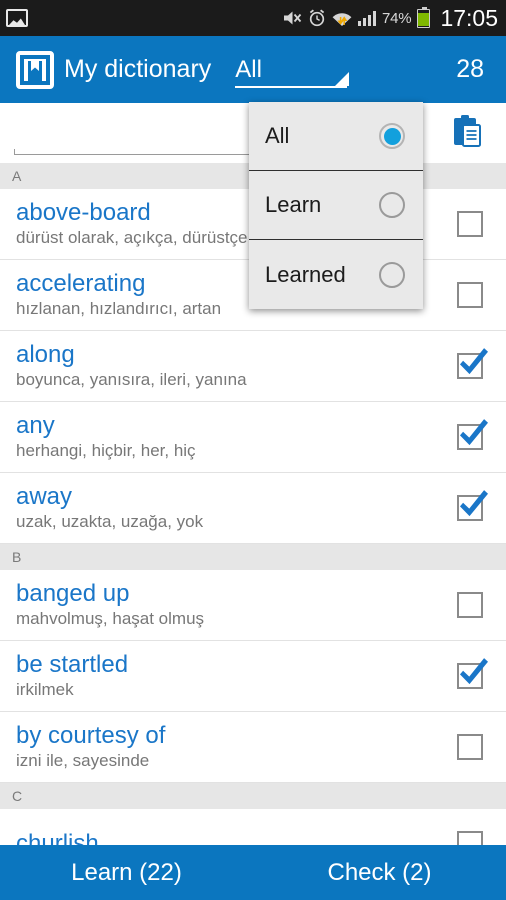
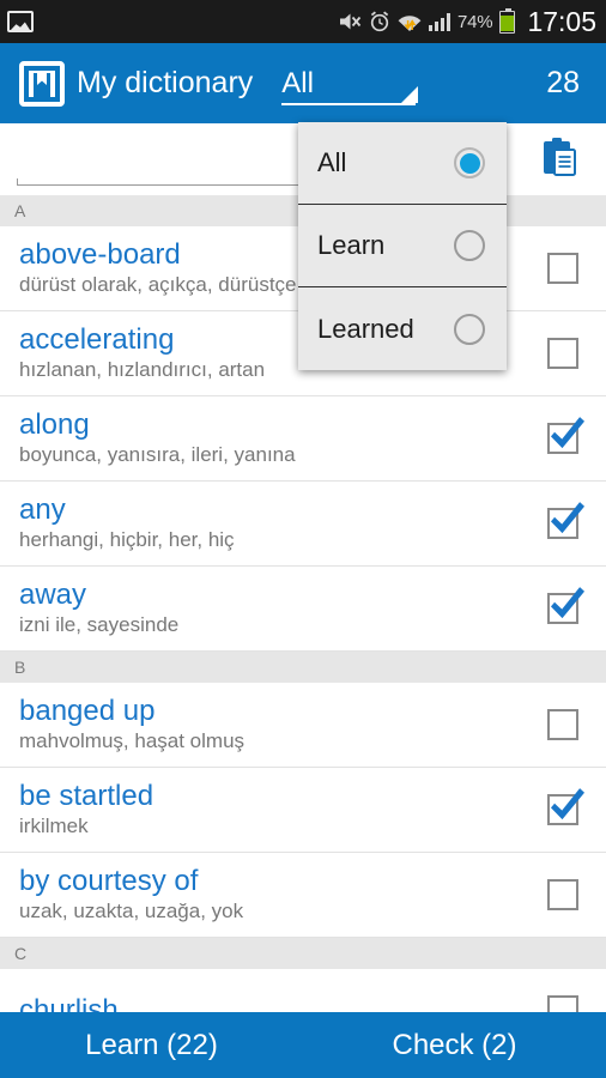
  74%
  17:05
  My dictionary
  All
  28
  A
  above-board
  dürüst olarak, açıkça, dürüstçe
  accelerating
  hızlanan, hızlandırıcı, artan
  along
  boyunca, yanısıra, ileri, yanına
  any
  herhangi, hiçbir, her, hiç
  away
- uzak, uzakta, uzağa, yok
+ izni ile, sayesinde
  B
  banged up
  mahvolmuş, haşat olmuş
  be startled
  irkilmek
  by courtesy of
- izni ile, sayesinde
+ uzak, uzakta, uzağa, yok
  C
  churlish
  All
  Learn
  Learned
  Learn (22)
  Check (2)
